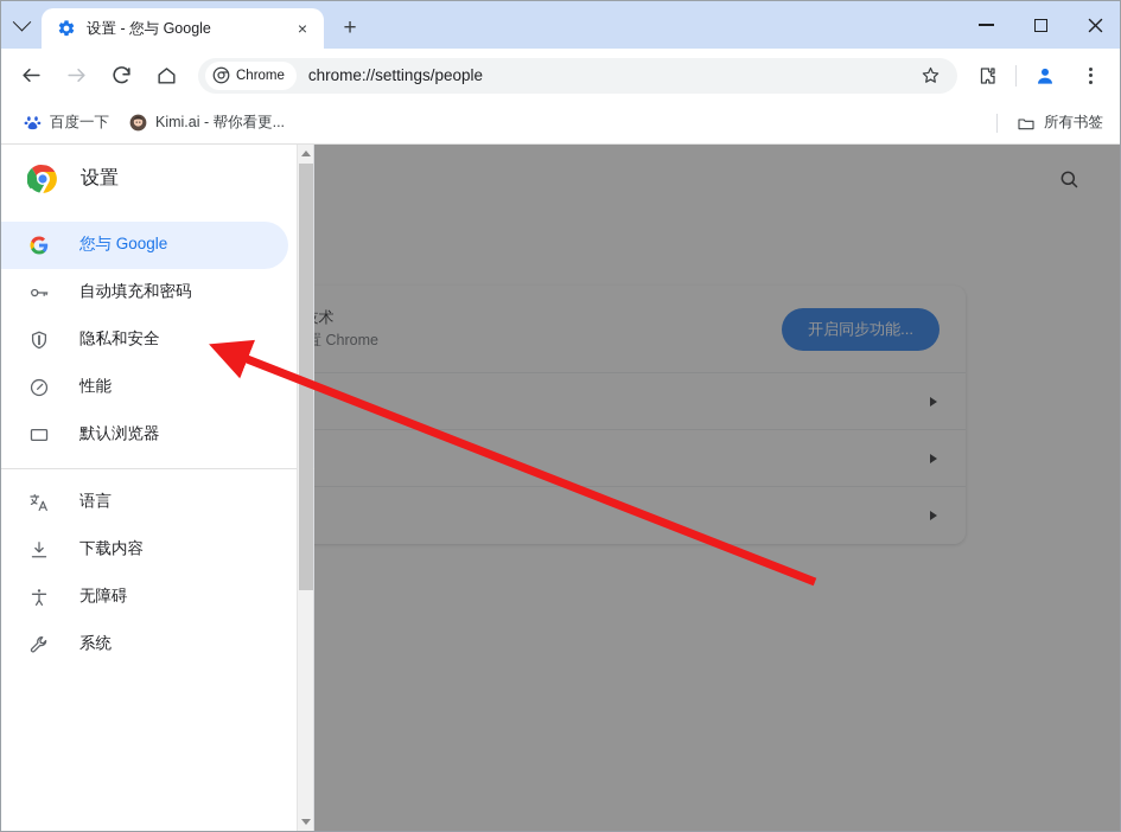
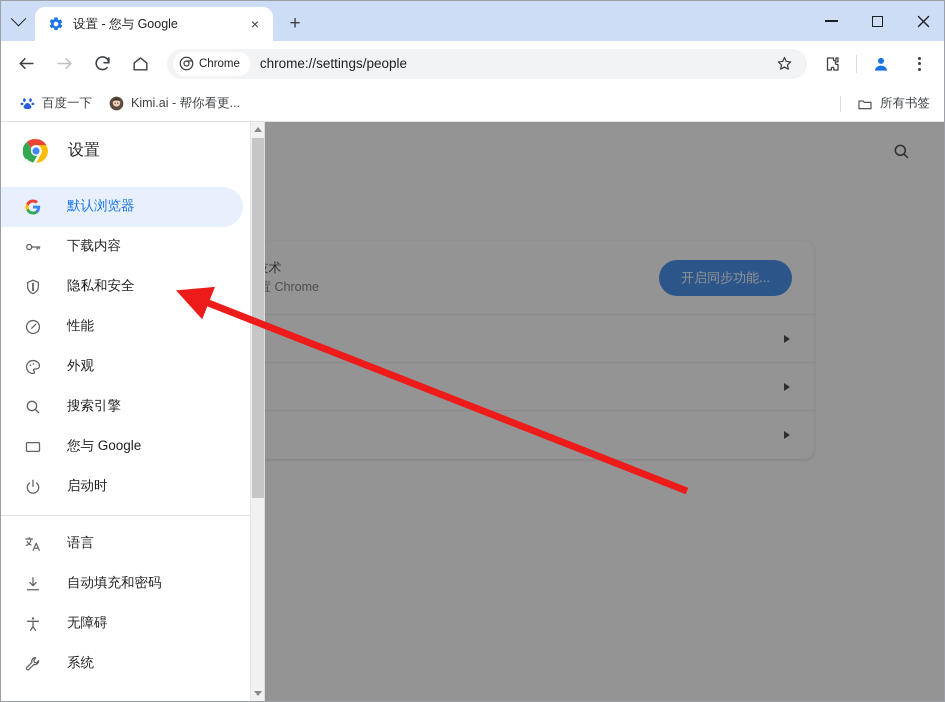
  设置 - 您与 Google
  ×
  +
  Chrome
  chrome://settings/people
  百度一下
  Kimi.ai - 帮你看更...
  所有书签
  开启同步功能...
  设置
- 您与 Google
+ 默认浏览器
- 自动填充和密码
+ 下载内容
  隐私和安全
  性能
+ 外观
+ 搜索引擎
- 默认浏览器
+ 您与 Google
+ 启动时
  语言
- 下载内容
+ 自动填充和密码
  无障碍
  系统
